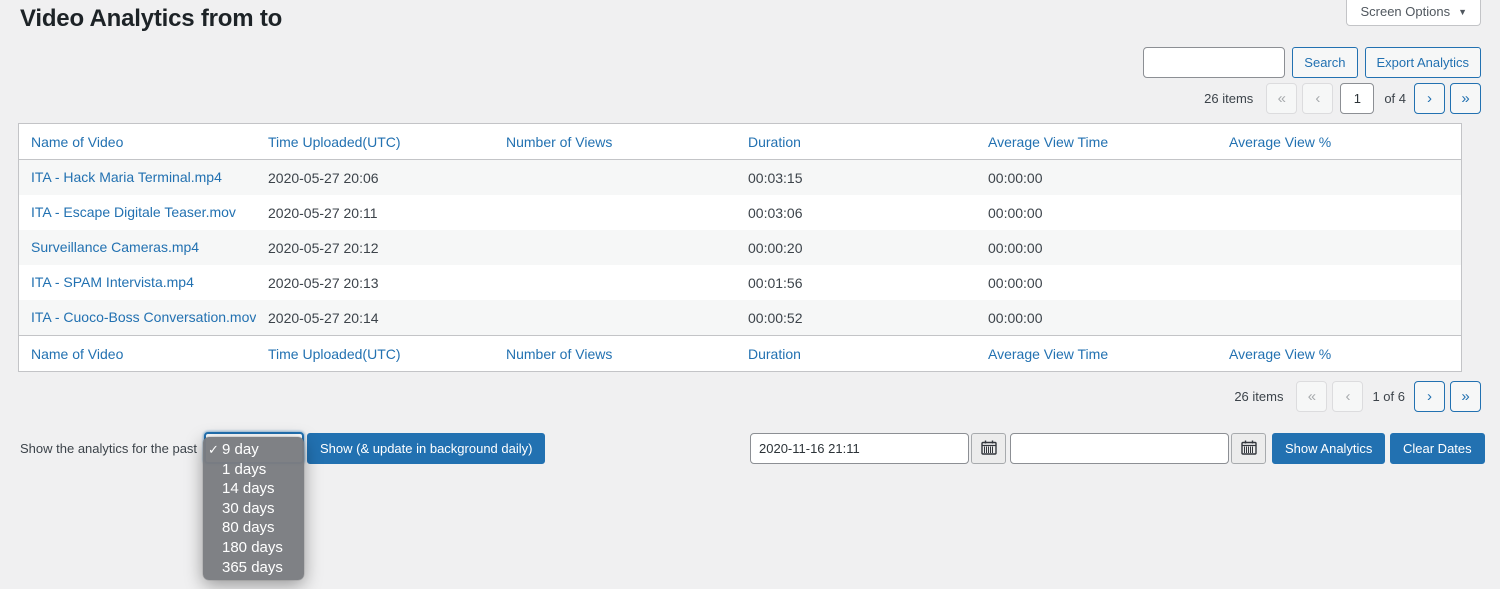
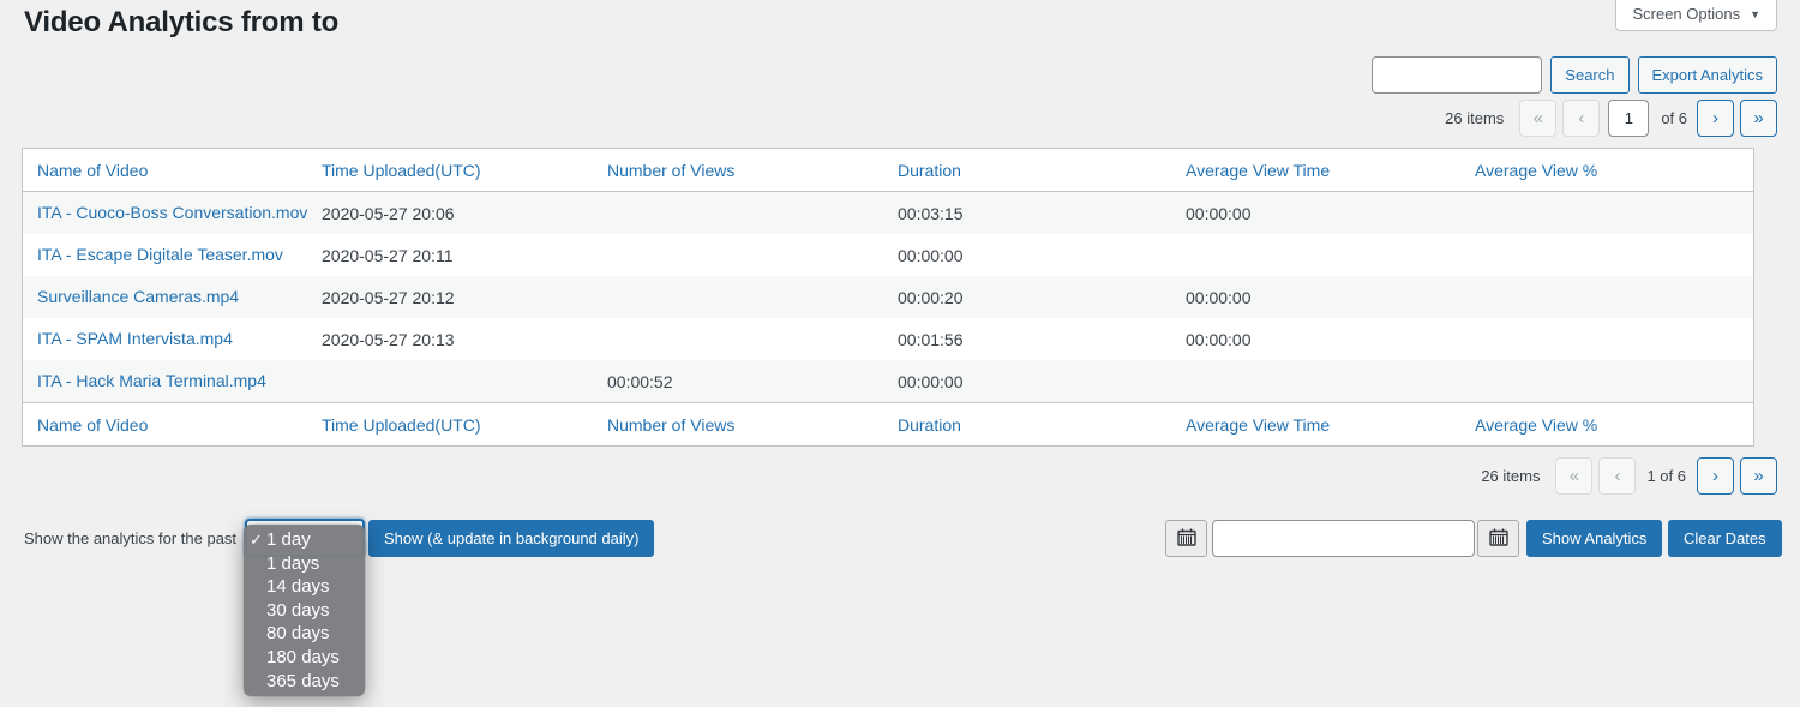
  Video Analytics from to
  Screen Options
  ▼
  Search
  Export Analytics
  26 items
  «
  ‹
  1
- of 4
+ of 6
  ›
  »
  Name of Video
  Time Uploaded(UTC)
  Number of Views
  Duration
  Average View Time
  Average View %
- ITA - Hack Maria Terminal.mp4
+ ITA - Cuoco-Boss Conversation.mov
  2020-05-27 20:06
  00:03:15
  00:00:00
  ITA - Escape Digitale Teaser.mov
  2020-05-27 20:11
- 00:03:06
  00:00:00
  Surveillance Cameras.mp4
  2020-05-27 20:12
  00:00:20
  00:00:00
  ITA - SPAM Intervista.mp4
  2020-05-27 20:13
  00:01:56
  00:00:00
- ITA - Cuoco-Boss Conversation.mov
+ ITA - Hack Maria Terminal.mp4
- 2020-05-27 20:14
  00:00:52
  00:00:00
  Name of Video
  Time Uploaded(UTC)
  Number of Views
  Duration
  Average View Time
  Average View %
  26 items
  «
  ‹
  1 of 6
  ›
  »
  Show the analytics for the past
  Show (& update in background daily)
- 2020-11-16 21:11
  Show Analytics
  Clear Dates
  ✓
- 9 day
+ 1 day
  1 days
  14 days
  30 days
  80 days
  180 days
  365 days
